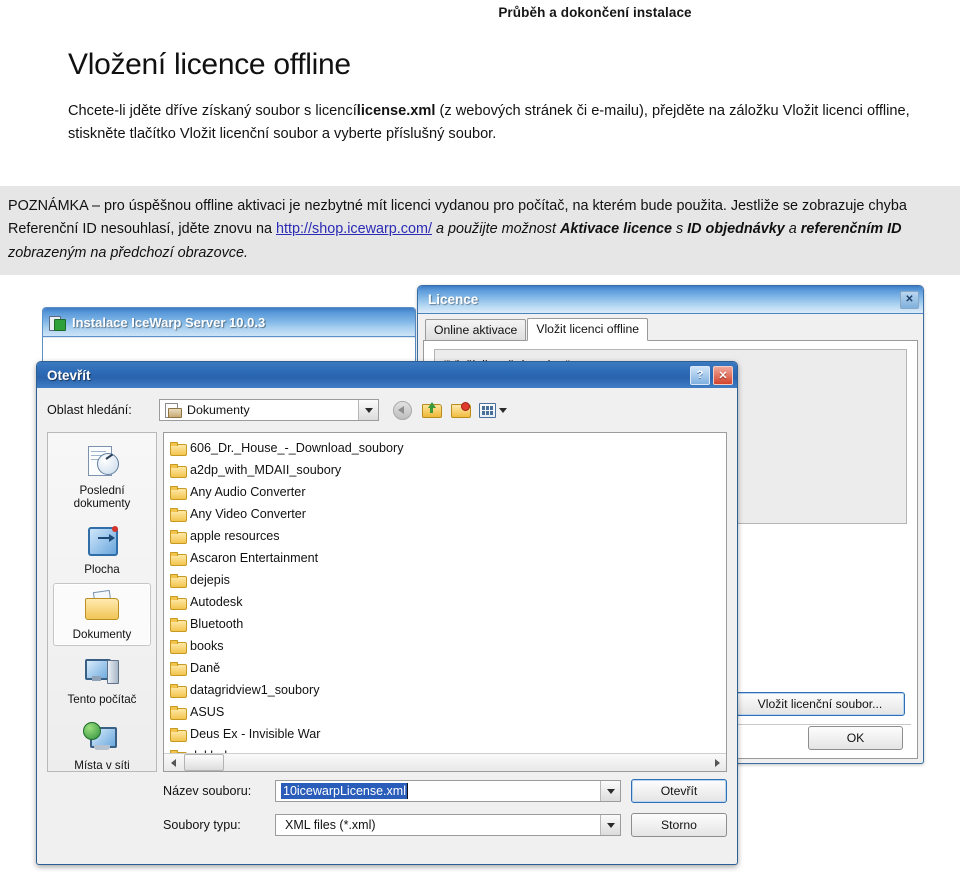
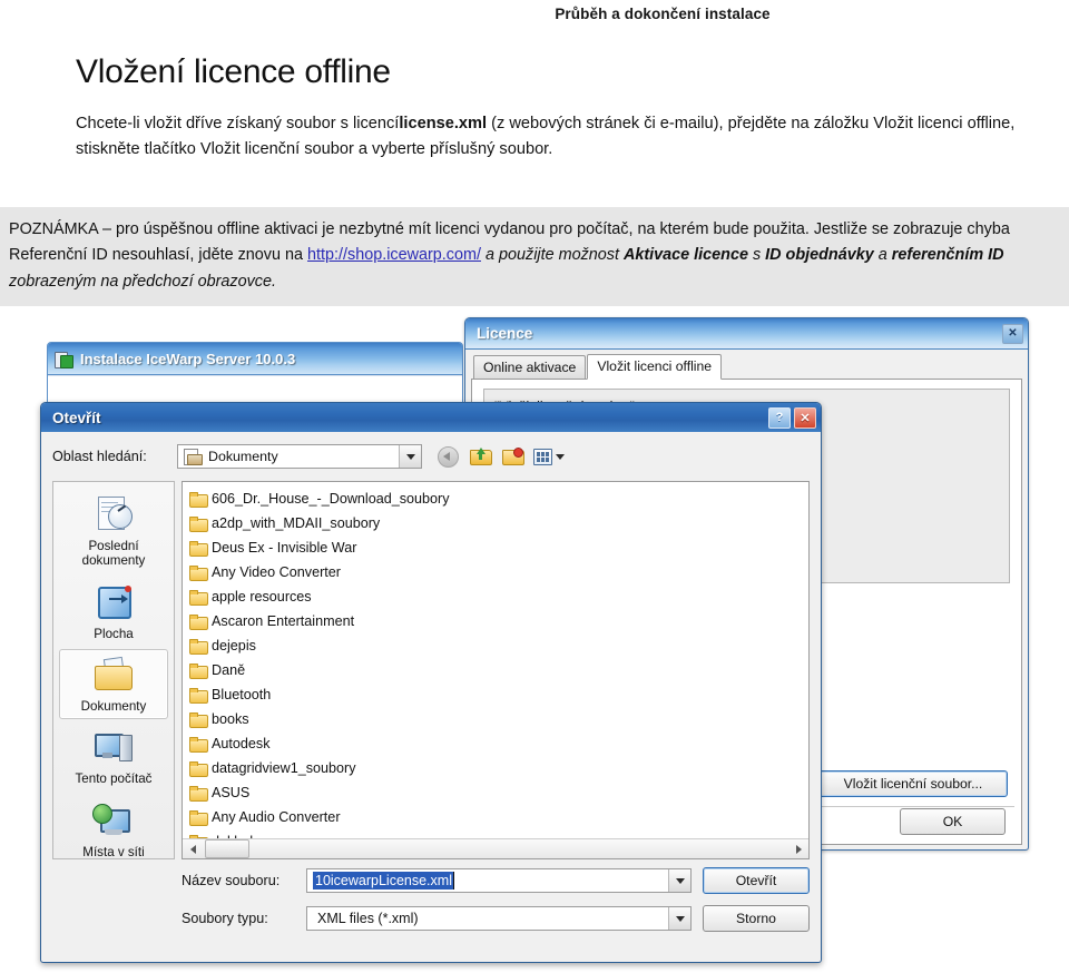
  Průběh a dokončení instalace
  Vložení licence offline
- Chcete-li jděte dříve získaný soubor s licencílicense.xml (z webových stránek či e-mailu), přejděte na záložku Vložit licenci offline, stiskněte tlačítko Vložit licenční soubor a vyberte příslušný soubor.
+ Chcete-li vložit dříve získaný soubor s licencílicense.xml (z webových stránek či e-mailu), přejděte na záložku Vložit licenci offline, stiskněte tlačítko Vložit licenční soubor a vyberte příslušný soubor.
  POZNÁMKA – pro úspěšnou offline aktivaci je nezbytné mít licenci vydanou pro počítač, na kterém bude použita. Jestliže se zobrazuje chyba Referenční ID nesouhlasí, jděte znovu na http://shop.icewarp.com/ a použijte možnost Aktivace licence s ID objednávky a referenčním ID zobrazeným na předchozí obrazovce.
  Instalace IceWarp Server 10.0.3
  Licence
  ✕
  Online aktivace
  Vložit licenci offline
  Vložit licenční soubor...
  OK
  Otevřít
  ?
  ✕
  Oblast hledání:
  Dokumenty
  Poslední dokumenty
  Plocha
  Dokumenty
  Tento počítač
  Místa v síti
  606_Dr._House_-_Download_soubory
  a2dp_with_MDAII_soubory
- Any Audio Converter
+ Deus Ex - Invisible War
  Any Video Converter
  apple resources
  Ascaron Entertainment
  dejepis
- Autodesk
+ Daně
  Bluetooth
  books
- Daně
+ Autodesk
  datagridview1_soubory
  ASUS
- Deus Ex - Invisible War
+ Any Audio Converter
  Název souboru:
  10icewarpLicense.xml
  Otevřít
  Soubory typu:
  XML files (*.xml)
  Storno
